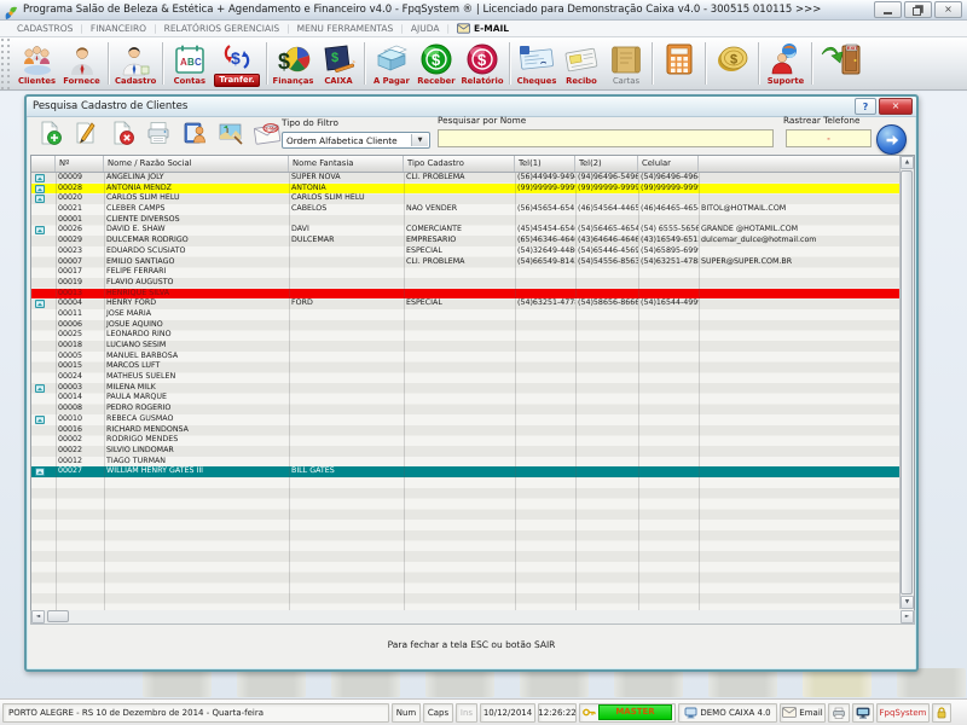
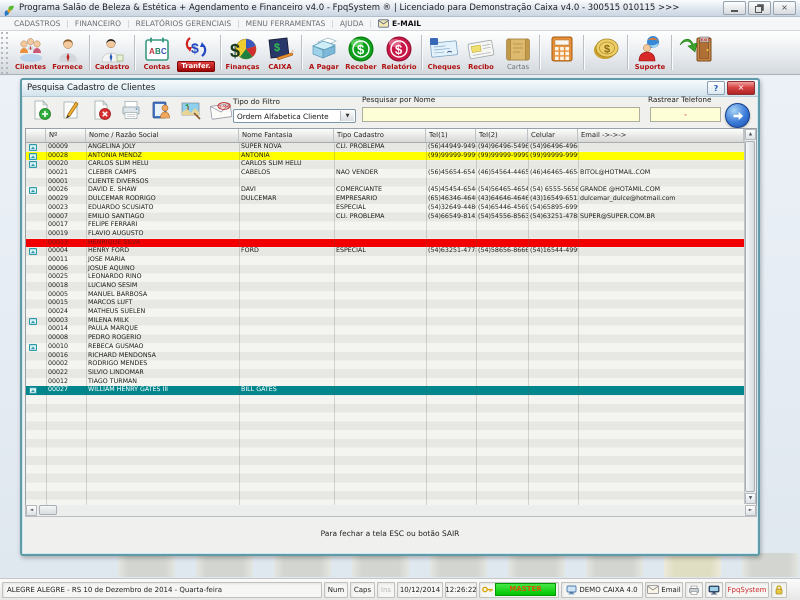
  Programa Salão de Beleza & Estética + Agendamento e Financeiro v4.0 - FpqSystem ® | Licenciado para Demonstração Caixa v4.0 - 300515 010115 >>>
  ×
  CADASTROS
  |
  FINANCEIRO
  |
  RELATÓRIOS GERENCIAIS
  |
  MENU FERRAMENTAS
  |
  AJUDA
  |
  E-MAIL
  Clientes
  Fornece
  Cadastro
  A
  B
  C
  Contas
  $
  Tranfer.
  $
  Finanças
  $
  CAIXA
  A Pagar
  $
  Receber
  $
  Relatório
  Cheques
  Recibo
  Cartas
  $
  Suporte
  Pesquisa Cadastro de Clientes
  ?
  ×
  Tipo do Filtro
  Ordem Alfabetica Cliente
  Pesquisar por Nome
  Rastrear Telefone
  -
  Nº
  Nome / Razão Social
  Nome Fantasia
  Tipo Cadastro
  Tel(1)
  Tel(2)
  Celular
+ Email ->->->
  Para fechar a tela ESC ou botão SAIR
- PORTO ALEGRE - RS 10 de Dezembro de 2014 - Quarta-feira
+ ALEGRE ALEGRE - RS 10 de Dezembro de 2014 - Quarta-feira
  Num
  Caps
  Ins
  10/12/2014
  12:26:22
  MASTER
  DEMO CAIXA 4.0
  Email
  FpqSystem
